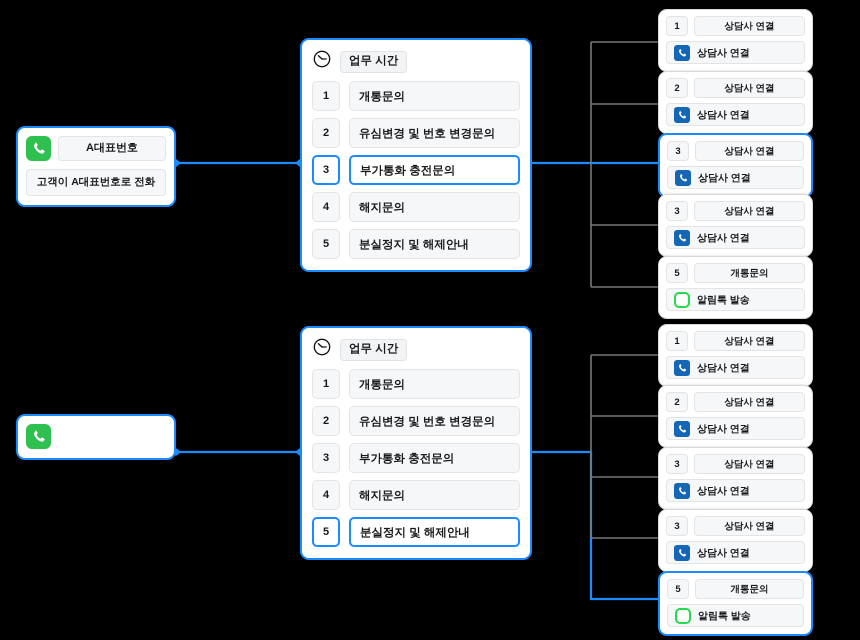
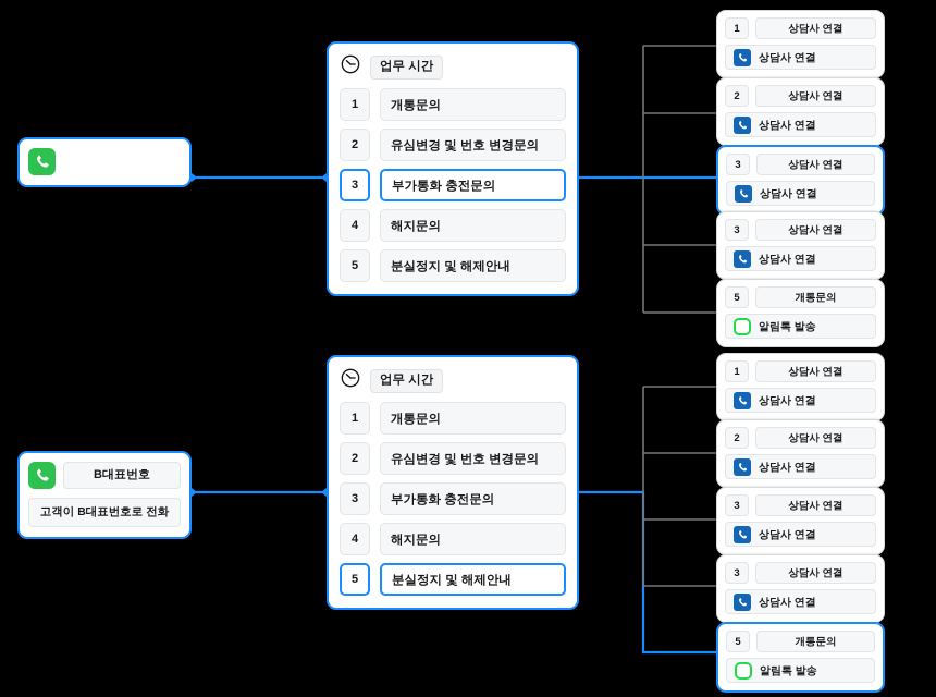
- A대표번호
- 고객이 A대표번호로 전화
  업무 시간
  1
  개통문의
  2
  유심변경 및 번호 변경문의
  3
  부가통화 충전문의
  4
  해지문의
  5
  분실정지 및 해제안내
  1
  상담사 연결
  상담사 연결
  2
  상담사 연결
  상담사 연결
  3
  상담사 연결
  상담사 연결
  3
  상담사 연결
  상담사 연결
  5
  개통문의
  알림톡 발송
+ B대표번호
+ 고객이 B대표번호로 전화
  업무 시간
  1
  개통문의
  2
  유심변경 및 번호 변경문의
  3
  부가통화 충전문의
  4
  해지문의
  5
  분실정지 및 해제안내
  1
  상담사 연결
  상담사 연결
  2
  상담사 연결
  상담사 연결
  3
  상담사 연결
  상담사 연결
  3
  상담사 연결
  상담사 연결
  5
  개통문의
  알림톡 발송
